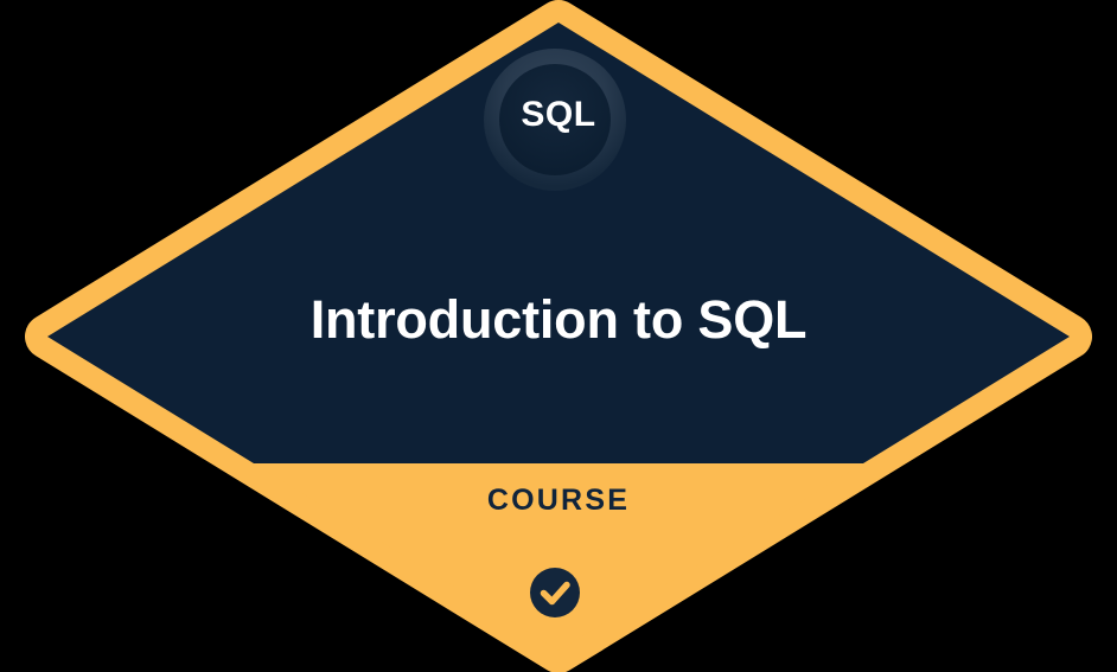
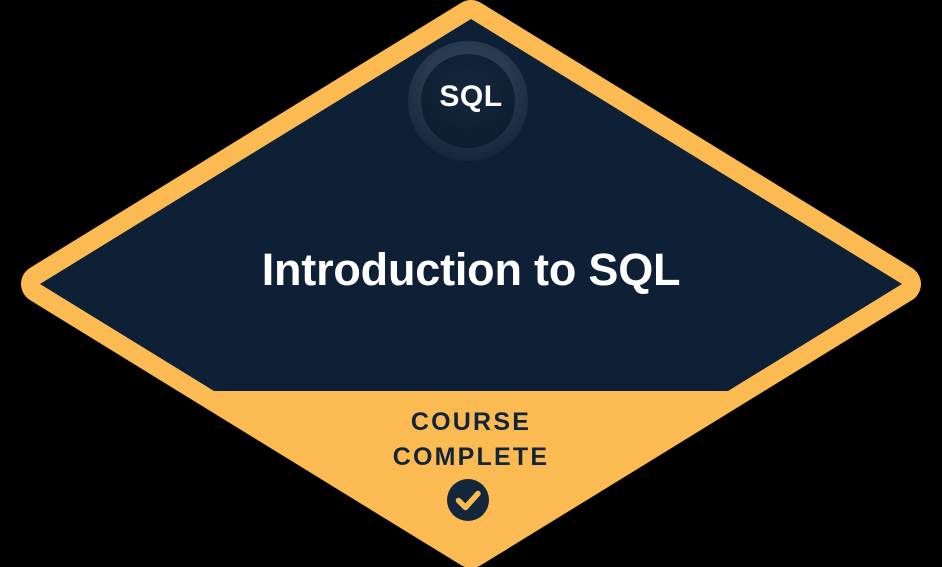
  SQL
  Introduction to SQL
  COURSE
+ COMPLETE
